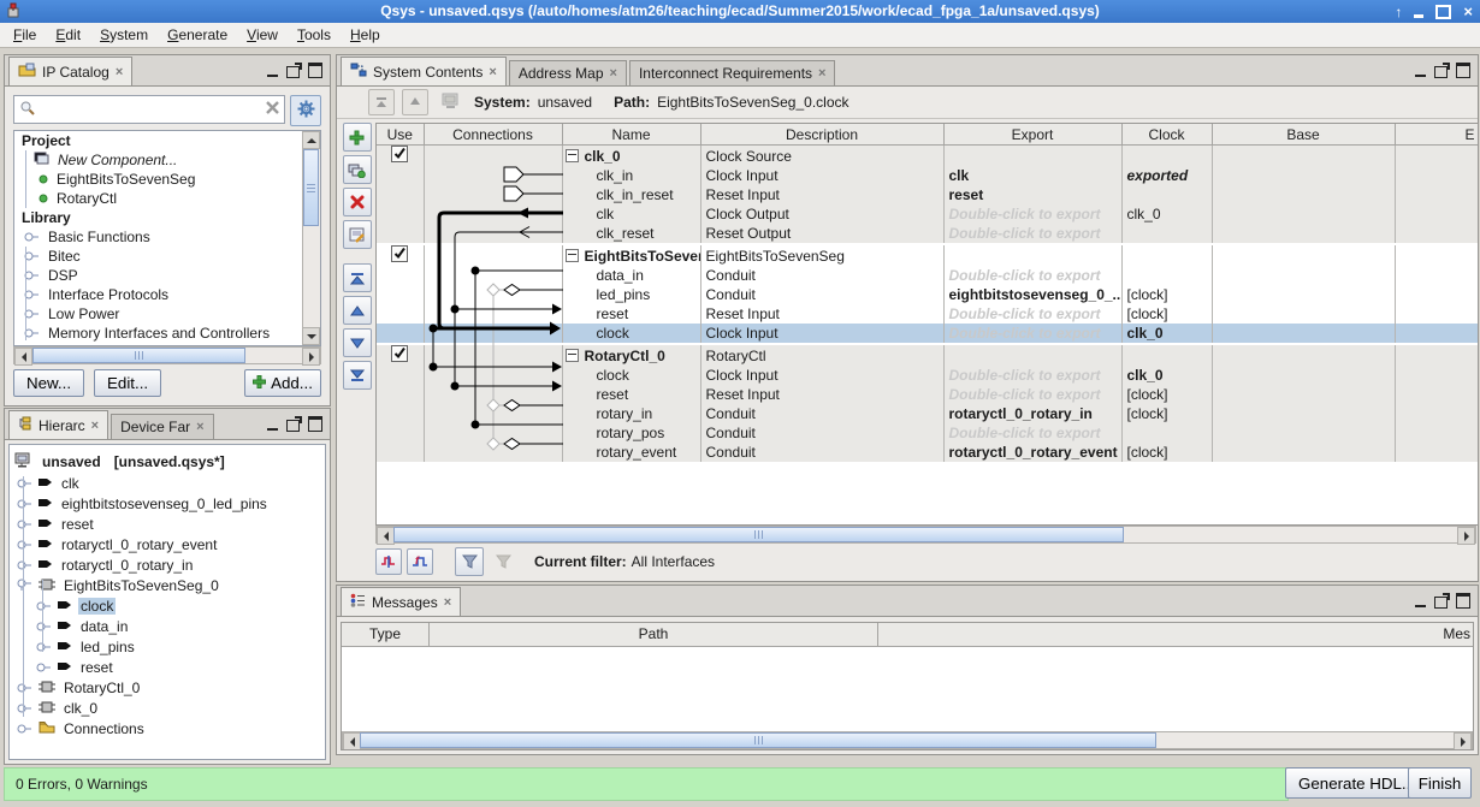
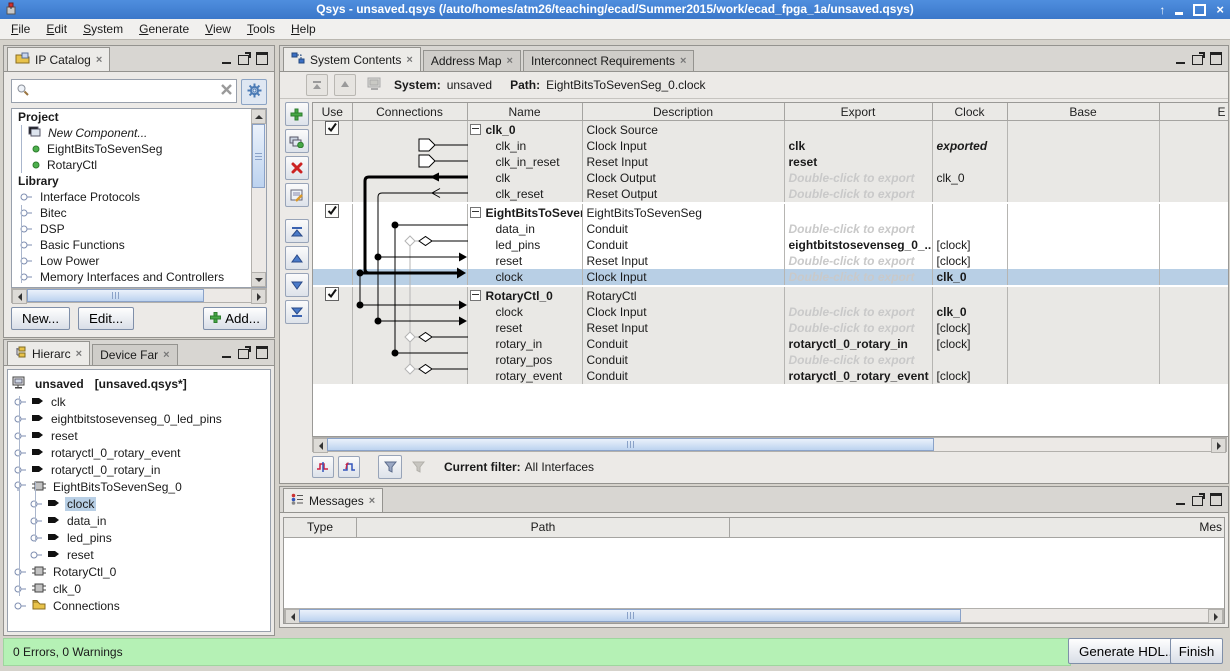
  Qsys - unsaved.qsys (/auto/homes/atm26/teaching/ecad/Summer2015/work/ecad_fpga_1a/unsaved.qsys)
  ↑
  ×
  File
  Edit
  System
  Generate
  View
  Tools
  Help
  IP Catalog
  ×
  Project
  New Component...
  EightBitsToSevenSeg
  RotaryCtl
  Library
- Basic Functions
+ Interface Protocols
  Bitec
  DSP
- Interface Protocols
+ Basic Functions
  Low Power
  Memory Interfaces and Controllers
  New...
  Edit...
  Add...
  Hierarc
  ×
  Device Far
  ×
  unsaved
  [unsaved.qsys*]
  clk
  eightbitstosevenseg_0_led_pins
  reset
  rotaryctl_0_rotary_event
  rotaryctl_0_rotary_in
  EightBitsToSevenSeg_0
  clock
  data_in
  led_pins
  reset
  RotaryCtl_0
  clk_0
  Connections
  System Contents
  ×
  Address Map
  ×
  Interconnect Requirements
  ×
  System:
  unsaved
  Path:
  EightBitsToSevenSeg_0.clock
  Use	Connections	Name	Description	Export	Clock	Base	E
  		clk_0	Clock Source
  		clk_in	Clock Input	clk	exported
  		clk_in_reset	Reset Input	reset
  		clk	Clock Output	Double-click to export	clk_0
  		clk_reset	Reset Output	Double-click to export
  		EightBitsToSeve	EightBitsToSevenSeg
  		data_in	Conduit	Double-click to export
  		led_pins	Conduit	eightbitstosevenseg_0_..	[clock]
  		reset	Reset Input	Double-click to export	[clock]
  		clock	Clock Input	Double-click to export	clk_0
  		RotaryCtl_0	RotaryCtl
  		clock	Clock Input	Double-click to export	clk_0
  		reset	Reset Input	Double-click to export	[clock]
  		rotary_in	Conduit	rotaryctl_0_rotary_in	[clock]
  		rotary_pos	Conduit	Double-click to export
  		rotary_event	Conduit	rotaryctl_0_rotary_event	[clock]
  f
  Current filter:
  All Interfaces
  Messages
  ×
  Type
  Path
  Mes
  0 Errors, 0 Warnings
  Generate HDL.
  Finish
